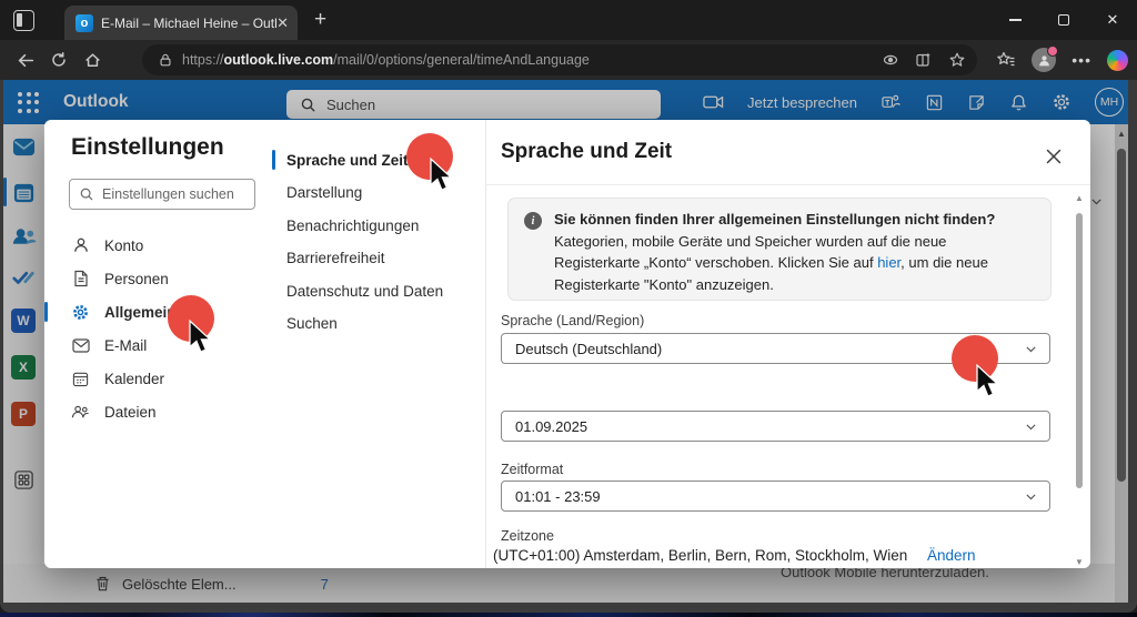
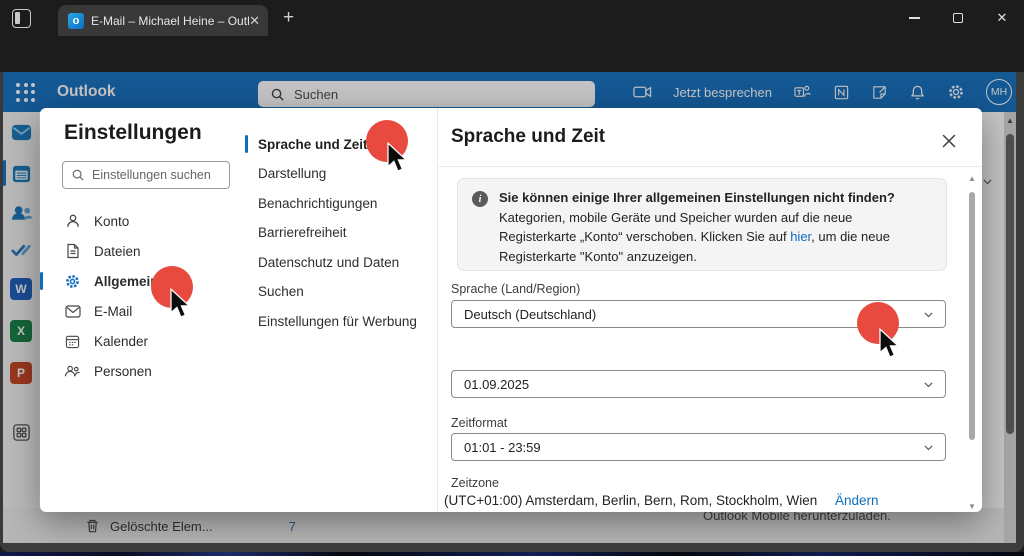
  o
  E-Mail – Michael Heine – Outl
  ✕
  +
  ✕
- https://outlook.live.com/mail/0/options/general/timeAndLanguage
- •••
  Outlook
  Suchen
  Jetzt besprechen
  MH
  W
  X
  P
  Outlook Mobile herunterzuladen.
  Gelöschte Elem...
  7
  ▲
  Einstellungen
  Einstellungen suchen
  Konto
- Personen
+ Dateien
  Allgemei
  E-Mail
  Kalender
- Dateien
+ Personen
  Sprache und Zeit
  Darstellung
  Benachrichtigungen
  Barrierefreiheit
  Datenschutz und Daten
  Suchen
+ Einstellungen für Werbung
  Sprache und Zeit
  i
- Sie können finden Ihrer allgemeinen Einstellungen nicht finden? Kategorien, mobile Geräte und Speicher wurden auf die neue Registerkarte „Konto“ verschoben. Klicken Sie auf hier, um die neue Registerkarte "Konto" anzuzeigen.
+ Sie können einige Ihrer allgemeinen Einstellungen nicht finden? Kategorien, mobile Geräte und Speicher wurden auf die neue Registerkarte „Konto“ verschoben. Klicken Sie auf hier, um die neue Registerkarte "Konto" anzuzeigen.
  Sprache (Land/Region)
  Deutsch (Deutschland)
  01.09.2025
  Zeitformat
  01:01 - 23:59
  Zeitzone
  (UTC+01:00) Amsterdam, Berlin, Bern, Rom, Stockholm, Wien Ändern
  ▲
  ▼
